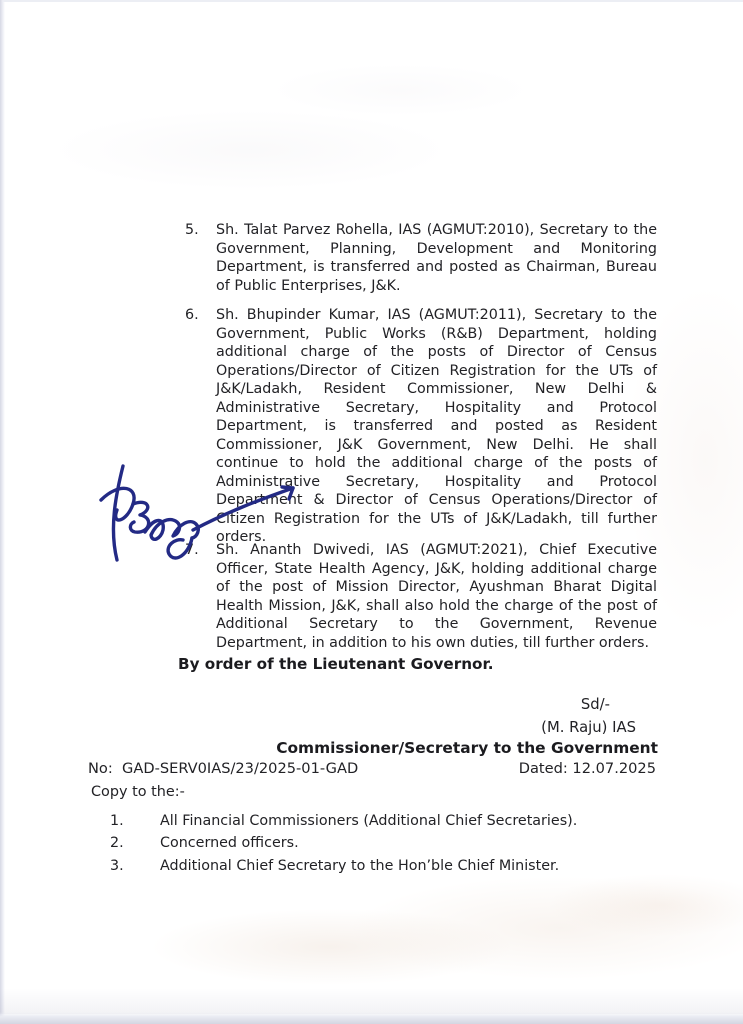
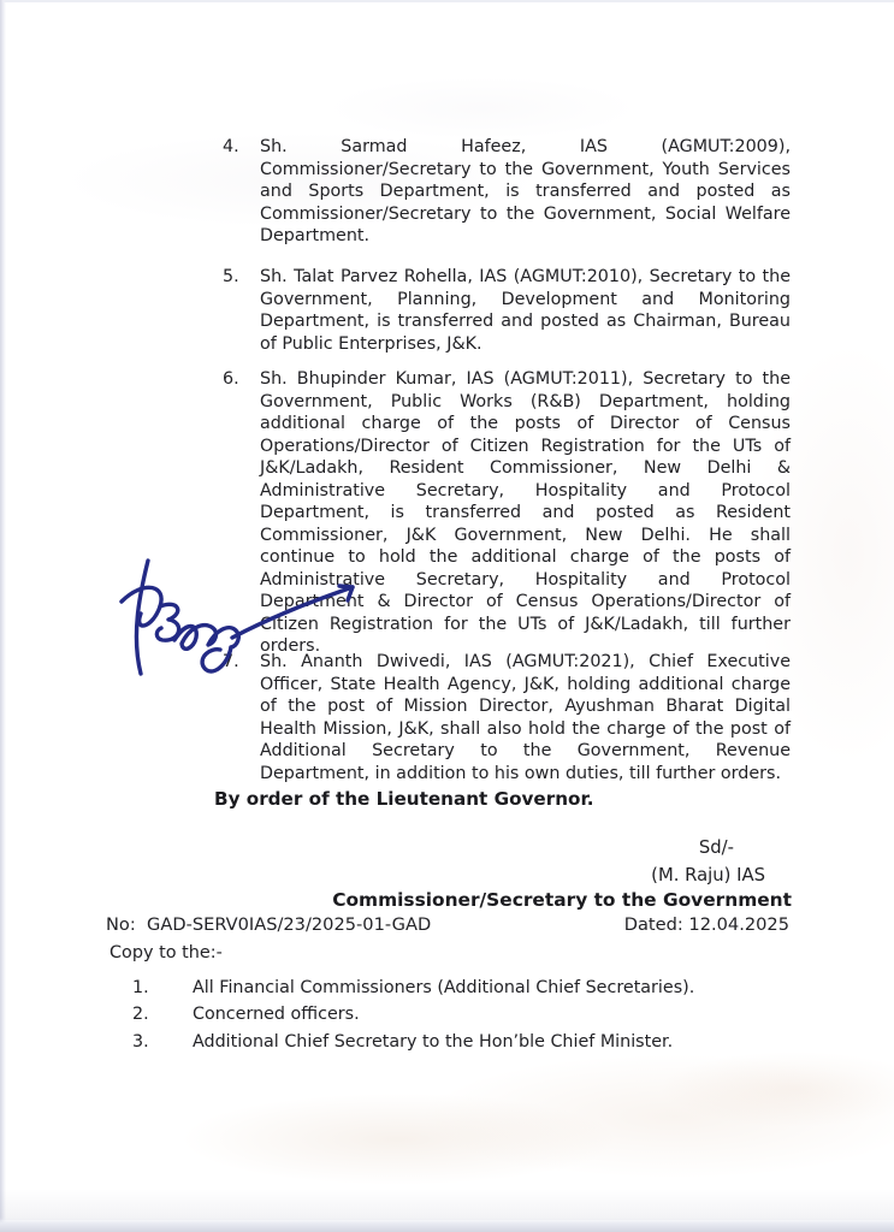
+ 4.
+ Sh. Sarmad Hafeez, IAS (AGMUT:2009), Commissioner/Secretary to the Government, Youth Services and Sports Department, is transferred and posted as Commissioner/Secretary to the Government, Social Welfare Department.
  5.
  Sh. Talat Parvez Rohella, IAS (AGMUT:2010), Secretary to the Government, Planning, Development and Monitoring Department, is transferred and posted as Chairman, Bureau of Public Enterprises, J&K.
  6.
  Sh. Bhupinder Kumar, IAS (AGMUT:2011), Secretary to the Government, Public Works (R&B) Department, holding additional charge of the posts of Director of Census Operations/Director of Citizen Registration for the UTs of J&K/Ladakh, Resident Commissioner, New Delhi & Administrative Secretary, Hospitality and Protocol Department, is transferred and posted as Resident Commissioner, J&K Government, New Delhi. He shall continue to hold the additional charge of the posts of Administrative Secretary, Hospitality and Protocol Depament & Director of Census Operations/Director of Citizen Registration for the UTs of J&K/Ladakh, till further orders.
  7.
  Sh. Ananth Dwivedi, IAS (AGMUT:2021), Chief Executive Officer, State Health Agency, J&K, holding additional charge of the post of Mission Director, Ayushman Bharat Digital Health Mission, J&K, shall also hold the charge of the post of Additional Secretary to the Government, Revenue Department, in addition to his own duties, till further orders.
  By order of the Lieutenant Governor.
  Sd/-
  (M. Raju) IAS
  Commissioner/Secretary to the Government
  No: GAD-SERV0IAS/23/2025-01-GAD
- Dated: 12.07.2025
+ Dated: 12.04.2025
  Copy to the:-
  1.
  All Financial Commissioners (Additional Chief Secretaries).
  2.
  Concerned officers.
  3.
  Additional Chief Secretary to the Hon’ble Chief Minister.
